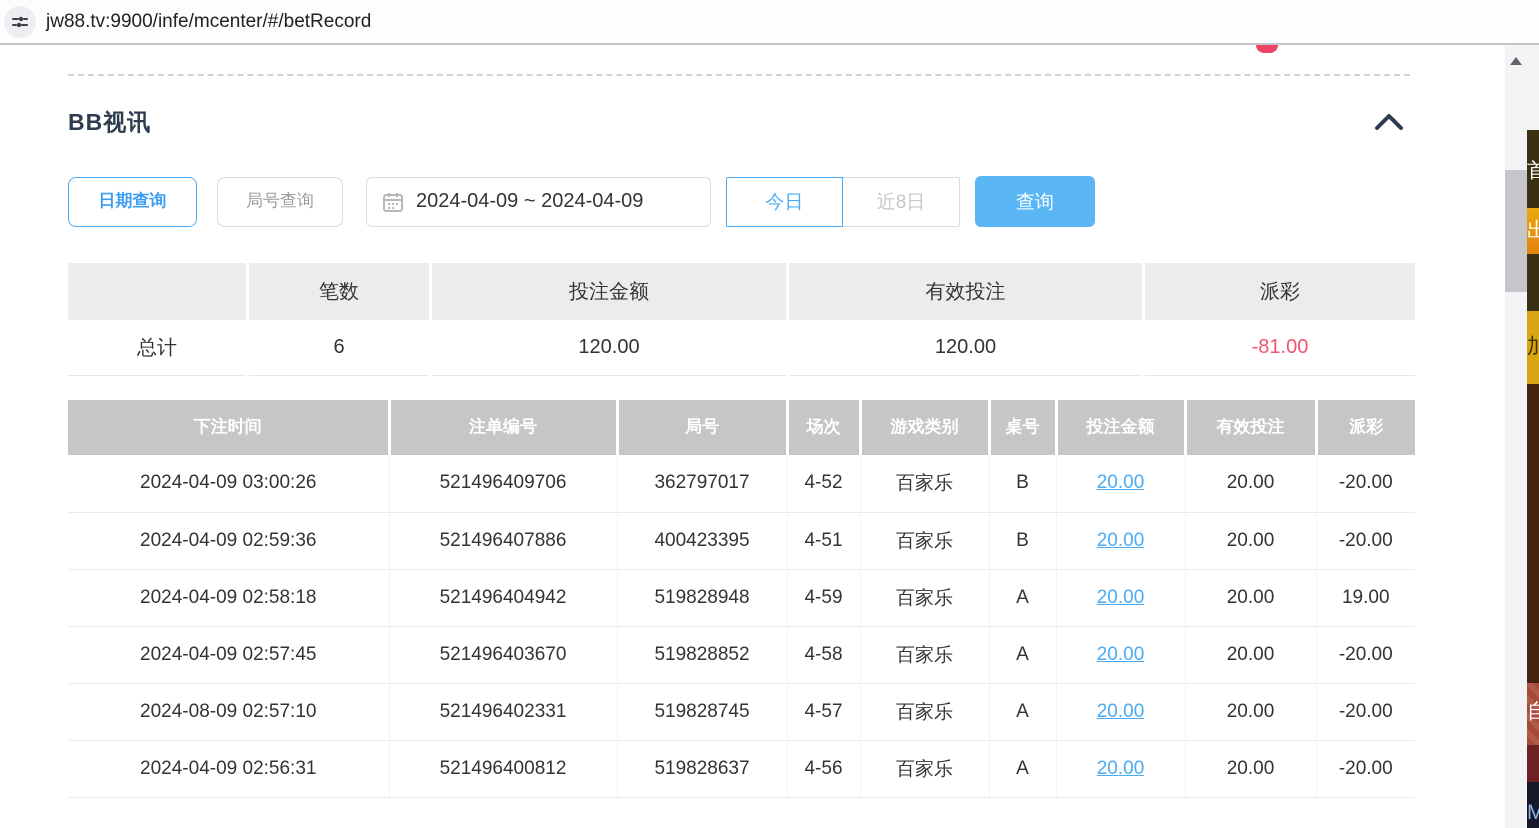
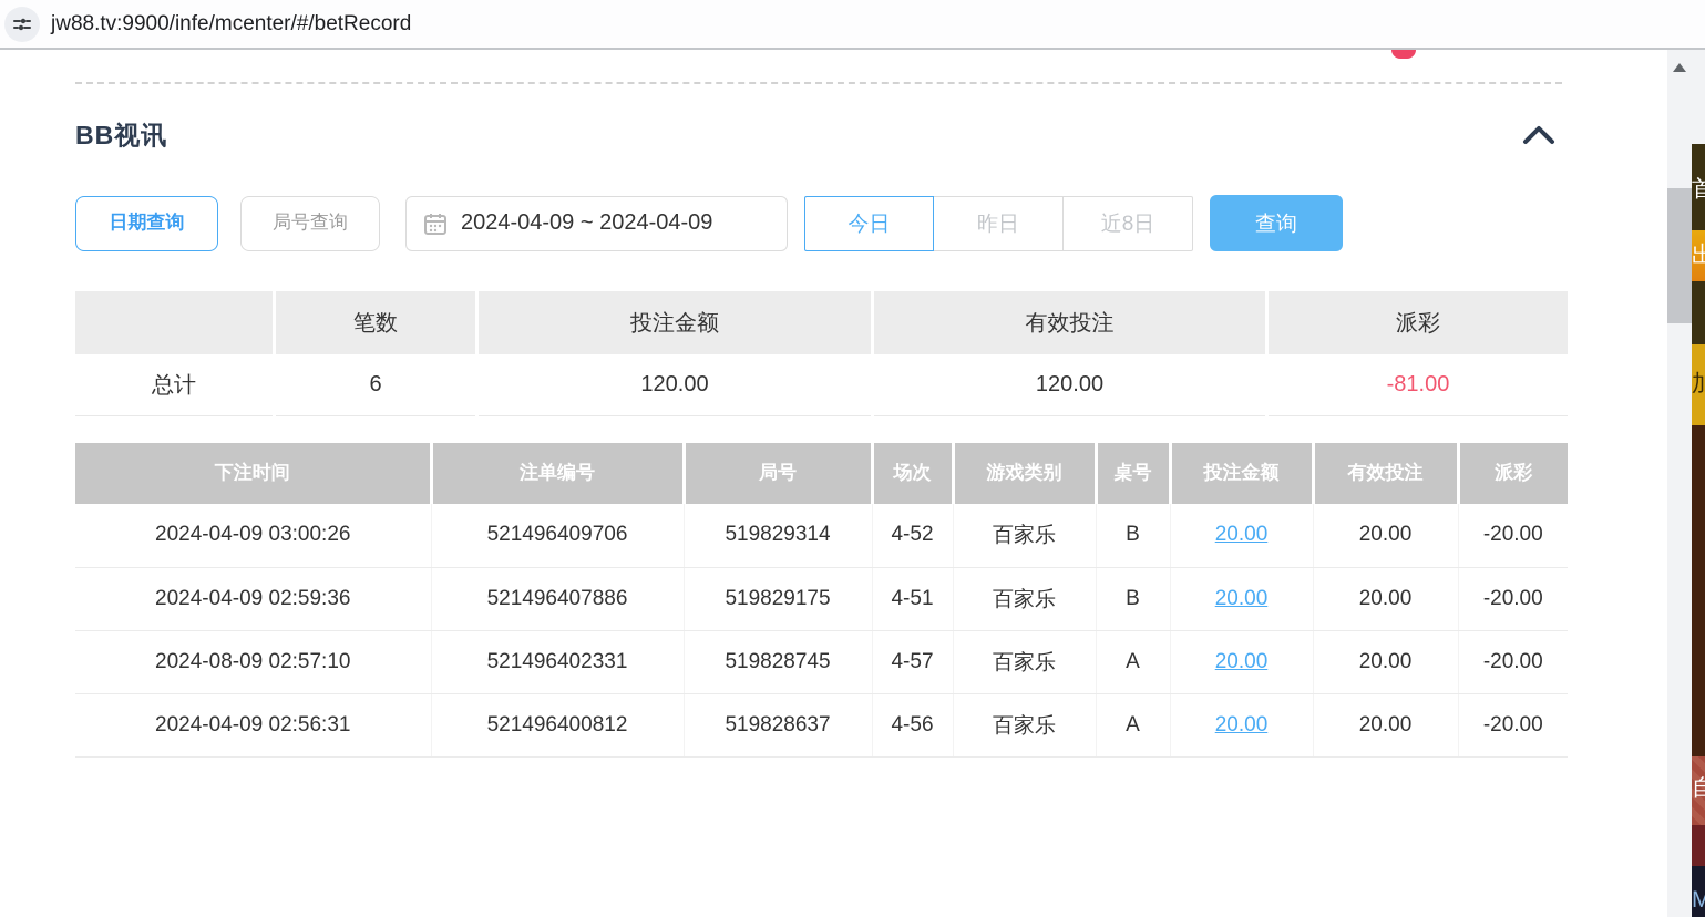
  jw88.tv:9900/infe/mcenter/#/betRecord
  BB视讯
  日期查询
  局号查询
  2024-04-09 ~ 2024-04-09
  今日
+ 昨日
  近8日
  查询
  笔数
  投注金额
  有效投注
  派彩
  总计
  6
  120.00
  120.00
  -81.00
  下注时间	注单编号	局号	场次	游戏类别	桌号	投注金额	有效投注	派彩
- 2024-04-09 03:00:26	521496409706	362797017	4-52	百家乐	B	20.00	20.00	-20.00
+ 2024-04-09 03:00:26	521496409706	519829314	4-52	百家乐	B	20.00	20.00	-20.00
- 2024-04-09 02:59:36	521496407886	400423395	4-51	百家乐	B	20.00	20.00	-20.00
+ 2024-04-09 02:59:36	521496407886	519829175	4-51	百家乐	B	20.00	20.00	-20.00
- 2024-04-09 02:58:18	521496404942	519828948	4-59	百家乐	A	20.00	20.00	19.00
- 2024-04-09 02:57:45	521496403670	519828852	4-58	百家乐	A	20.00	20.00	-20.00
  2024-08-09 02:57:10	521496402331	519828745	4-57	百家乐	A	20.00	20.00	-20.00
  2024-04-09 02:56:31	521496400812	519828637	4-56	百家乐	A	20.00	20.00	-20.00
  首
  出
  加
  自
  M
